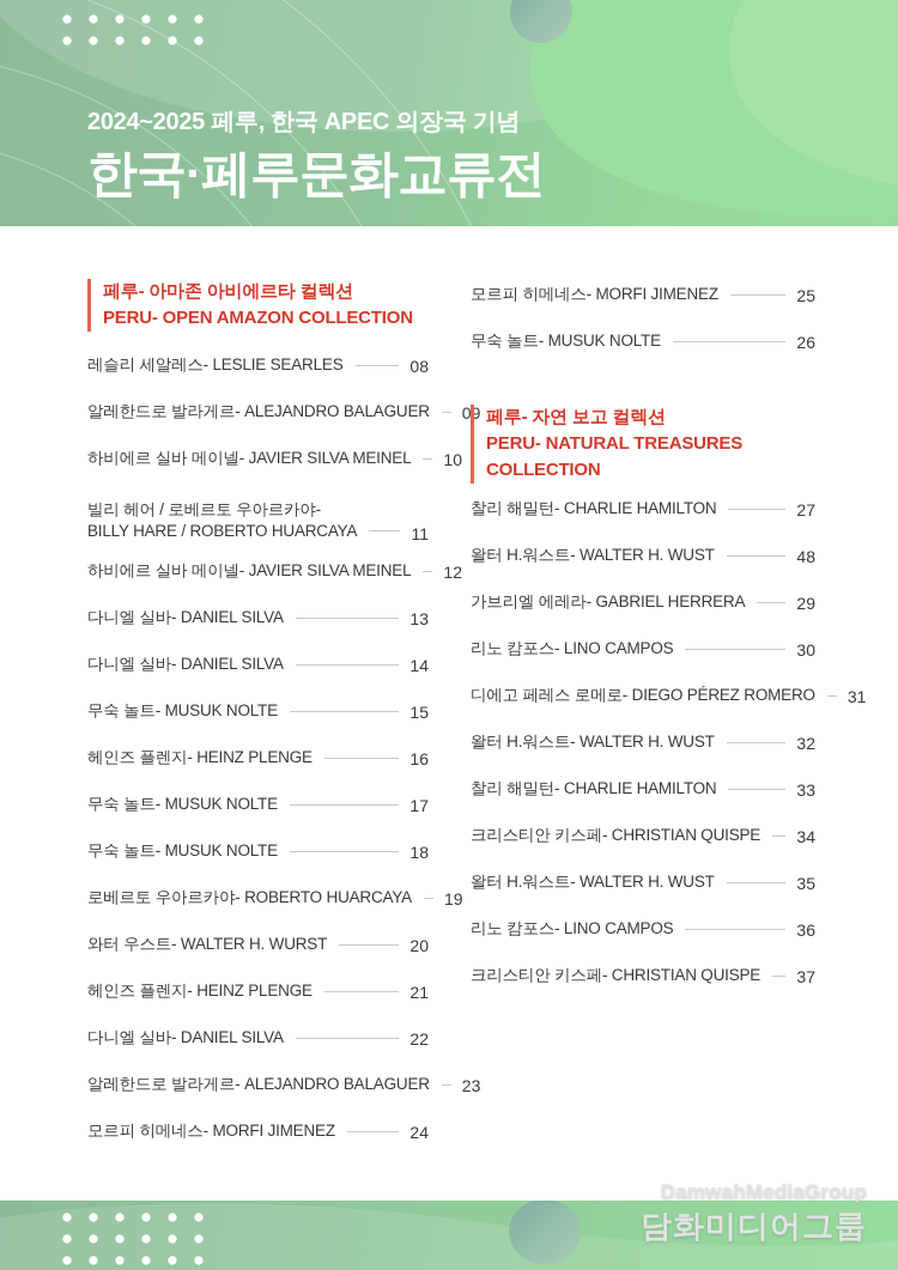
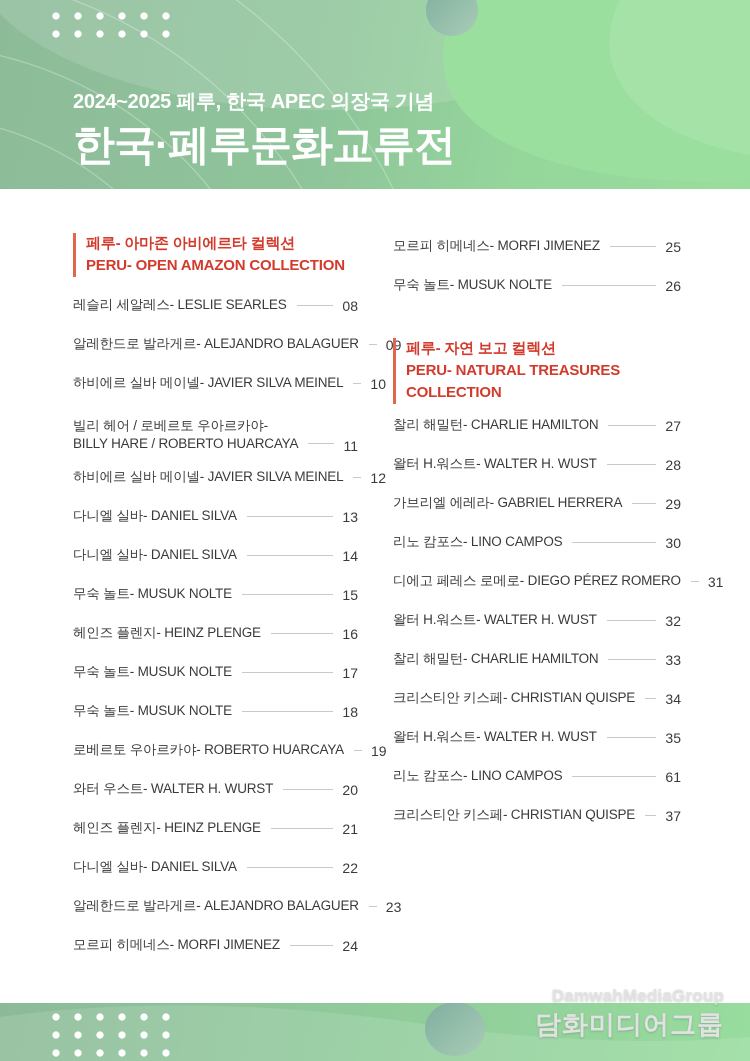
  2024~2025 페루, 한국 APEC 의장국 기념
  한국·페루문화교류전
  페루- 아마존 아비에르타 컬렉션
  PERU- OPEN AMAZON COLLECTION
  레슬리 세알레스- LESLIE SEARLES
  08
  알레한드로 발라게르- ALEJANDRO BALAGUER
  09
  하비에르 실바 메이넬- JAVIER SILVA MEINEL
  10
  빌리 헤어 / 로베르토 우아르카야-
  BILLY HARE / ROBERTO HUARCAYA
  11
  하비에르 실바 메이넬- JAVIER SILVA MEINEL
  12
  다니엘 실바- DANIEL SILVA
  13
  다니엘 실바- DANIEL SILVA
  14
  무숙 놀트- MUSUK NOLTE
  15
  헤인즈 플렌지- HEINZ PLENGE
  16
  무숙 놀트- MUSUK NOLTE
  17
  무숙 놀트- MUSUK NOLTE
  18
  로베르토 우아르카야- ROBERTO HUARCAYA
  19
  와터 우스트- WALTER H. WURST
  20
  헤인즈 플렌지- HEINZ PLENGE
  21
  다니엘 실바- DANIEL SILVA
  22
  알레한드로 발라게르- ALEJANDRO BALAGUER
  23
  모르피 히메네스- MORFI JIMENEZ
  24
  모르피 히메네스- MORFI JIMENEZ
  25
  무숙 놀트- MUSUK NOLTE
  26
  페루- 자연 보고 컬렉션
  PERU- NATURAL TREASURES COLLECTION
  찰리 해밀턴- CHARLIE HAMILTON
  27
  왈터 H.워스트- WALTER H. WUST
- 48
+ 28
  가브리엘 에레라- GABRIEL HERRERA
  29
  리노 캄포스- LINO CAMPOS
  30
  디에고 페레스 로메로- DIEGO PÉREZ ROMERO
  31
  왈터 H.워스트- WALTER H. WUST
  32
  찰리 해밀턴- CHARLIE HAMILTON
  33
  크리스티안 키스페- CHRISTIAN QUISPE
  34
  왈터 H.워스트- WALTER H. WUST
  35
  리노 캄포스- LINO CAMPOS
- 36
+ 61
  크리스티안 키스페- CHRISTIAN QUISPE
  37
  DamwahMediaGroup
  담화미디어그룹
